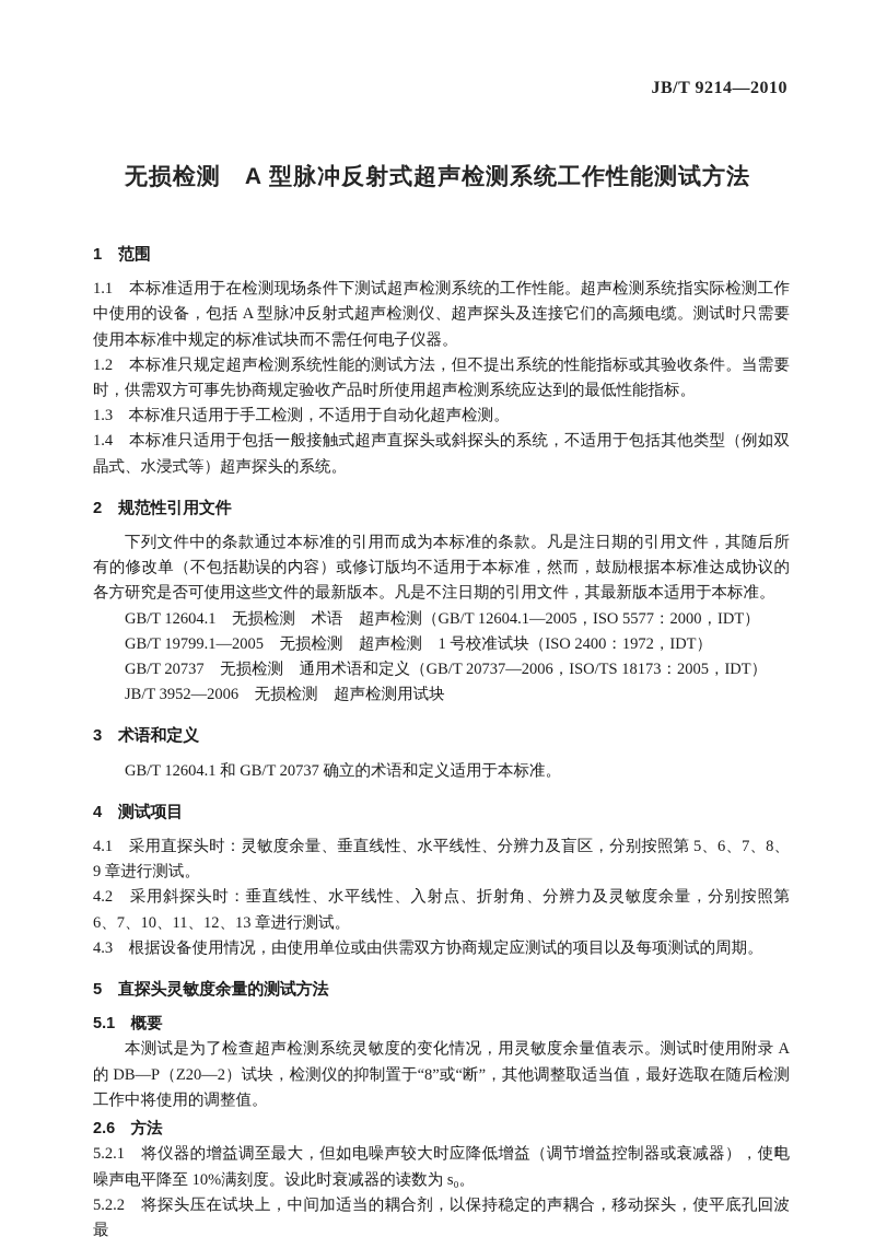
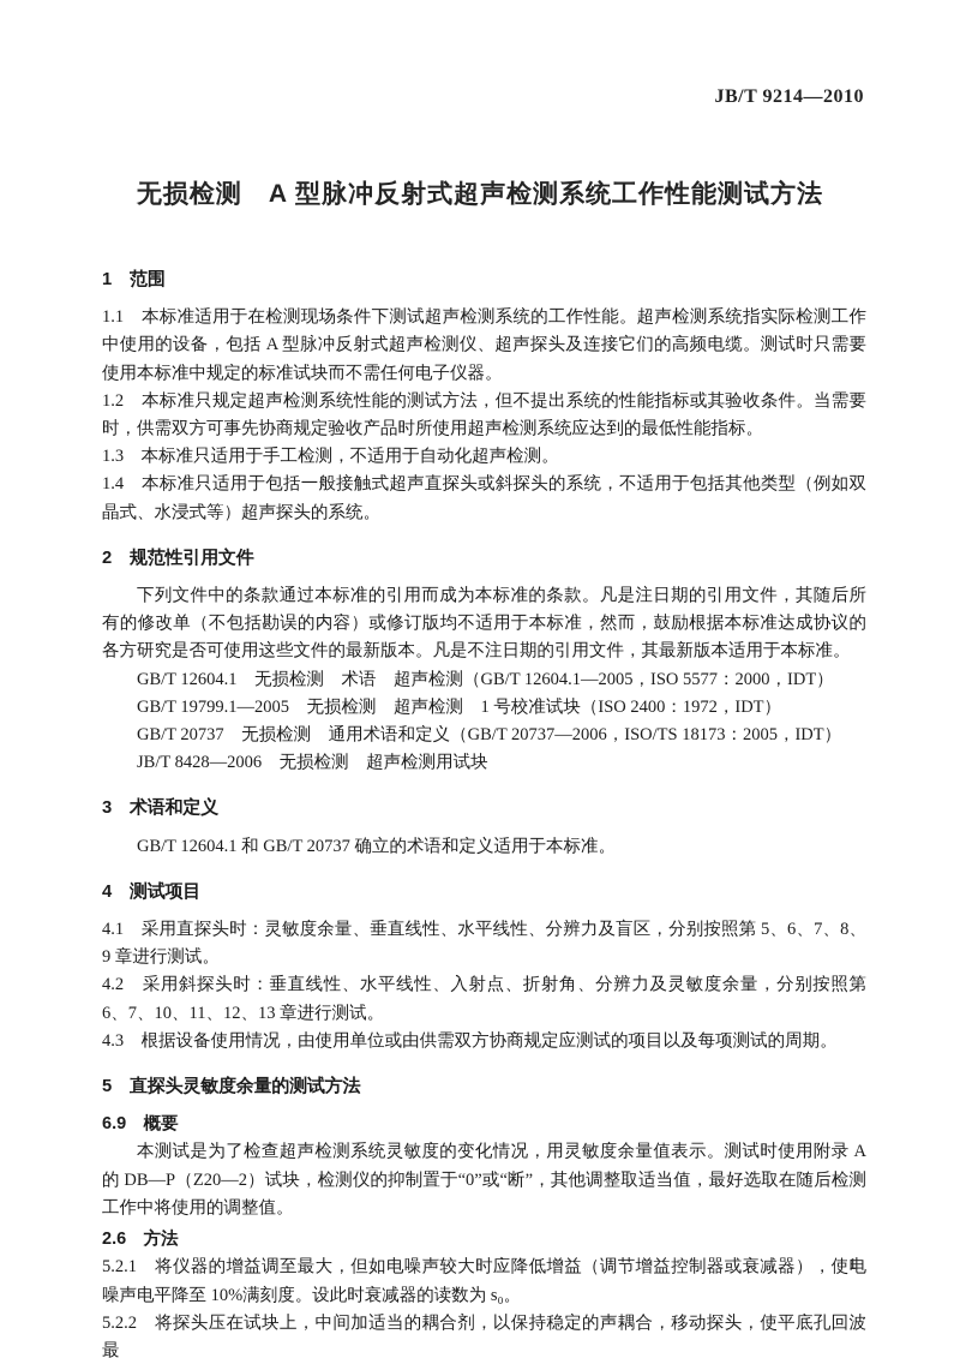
  JB/T 9214—2010
  无损检测 A 型脉冲反射式超声检测系统工作性能测试方法
  1 范围
  1.1 本标准适用于在检测现场条件下测试超声检测系统的工作性能。超声检测系统指实际检测工作中使用的设备，包括 A 型脉冲反射式超声检测仪、超声探头及连接它们的高频电缆。测试时只需要使用本标准中规定的标准试块而不需任何电子仪器。
  1.2 本标准只规定超声检测系统性能的测试方法，但不提出系统的性能指标或其验收条件。当需要时，供需双方可事先协商规定验收产品时所使用超声检测系统应达到的最低性能指标。
  1.3 本标准只适用于手工检测，不适用于自动化超声检测。
  1.4 本标准只适用于包括一般接触式超声直探头或斜探头的系统，不适用于包括其他类型（例如双晶式、水浸式等）超声探头的系统。
  2 规范性引用文件
  下列文件中的条款通过本标准的引用而成为本标准的条款。凡是注日期的引用文件，其随后所有的修改单（不包括勘误的内容）或修订版均不适用于本标准，然而，鼓励根据本标准达成协议的各方研究是否可使用这些文件的最新版本。凡是不注日期的引用文件，其最新版本适用于本标准。
  GB/T 12604.1 无损检测 术语 超声检测（GB/T 12604.1—2005，ISO 5577：2000，IDT）
  GB/T 19799.1—2005 无损检测 超声检测 1 号校准试块（ISO 2400：1972，IDT）
  GB/T 20737 无损检测 通用术语和定义（GB/T 20737—2006，ISO/TS 18173：2005，IDT）
- JB/T 3952—2006 无损检测 超声检测用试块
+ JB/T 8428—2006 无损检测 超声检测用试块
  3 术语和定义
  GB/T 12604.1 和 GB/T 20737 确立的术语和定义适用于本标准。
  4 测试项目
  4.1 采用直探头时：灵敏度余量、垂直线性、水平线性、分辨力及盲区，分别按照第 5、6、7、8、9 章进行测试。
  4.2 采用斜探头时：垂直线性、水平线性、入射点、折射角、分辨力及灵敏度余量，分别按照第 6、7、10、11、12、13 章进行测试。
  4.3 根据设备使用情况，由使用单位或由供需双方协商规定应测试的项目以及每项测试的周期。
  5 直探头灵敏度余量的测试方法
- 5.1 概要
+ 6.9 概要
- 本测试是为了检查超声检测系统灵敏度的变化情况，用灵敏度余量值表示。测试时使用附录 A 的 DB—P（Z20—2）试块，检测仪的抑制置于“8”或“断”，其他调整取适当值，最好选取在随后检测工作中将使用的调整值。
+ 本测试是为了检查超声检测系统灵敏度的变化情况，用灵敏度余量值表示。测试时使用附录 A 的 DB—P（Z20—2）试块，检测仪的抑制置于“0”或“断”，其他调整取适当值，最好选取在随后检测工作中将使用的调整值。
  2.6 方法
  5.2.1 将仪器的增益调至最大，但如电噪声较大时应降低增益（调节增益控制器或衰减器），使电噪声电平降至 10%满刻度。设此时衰减器的读数为 s₀。
  5.2.2 将探头压在试块上，中间加适当的耦合剂，以保持稳定的声耦合，移动探头，使平底孔回波最
  1
